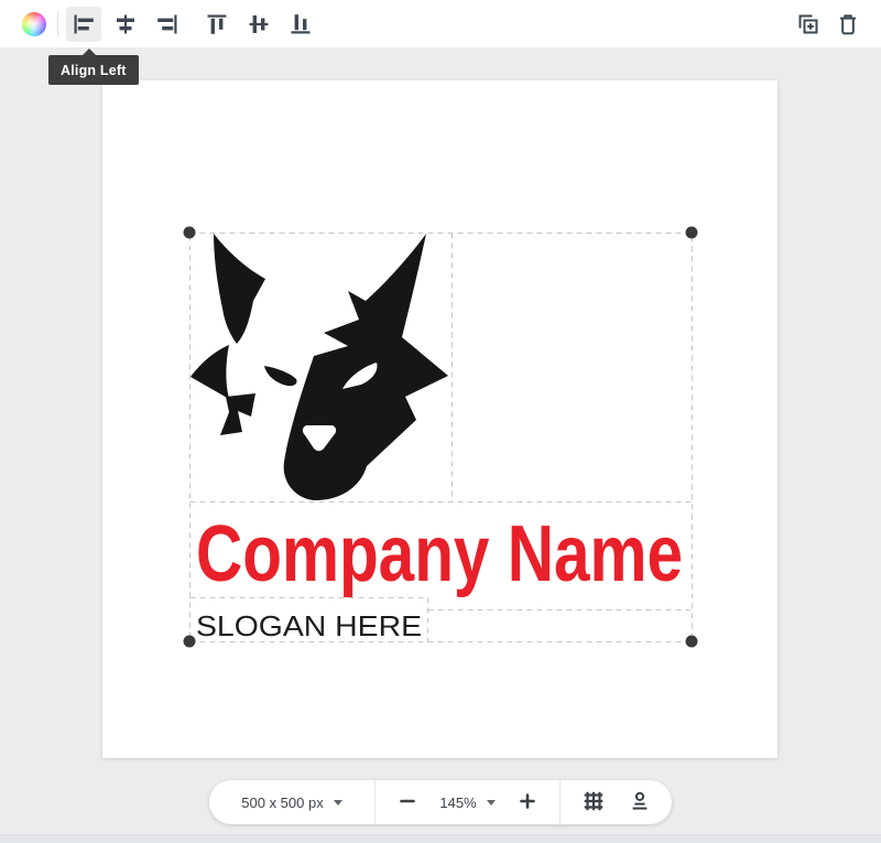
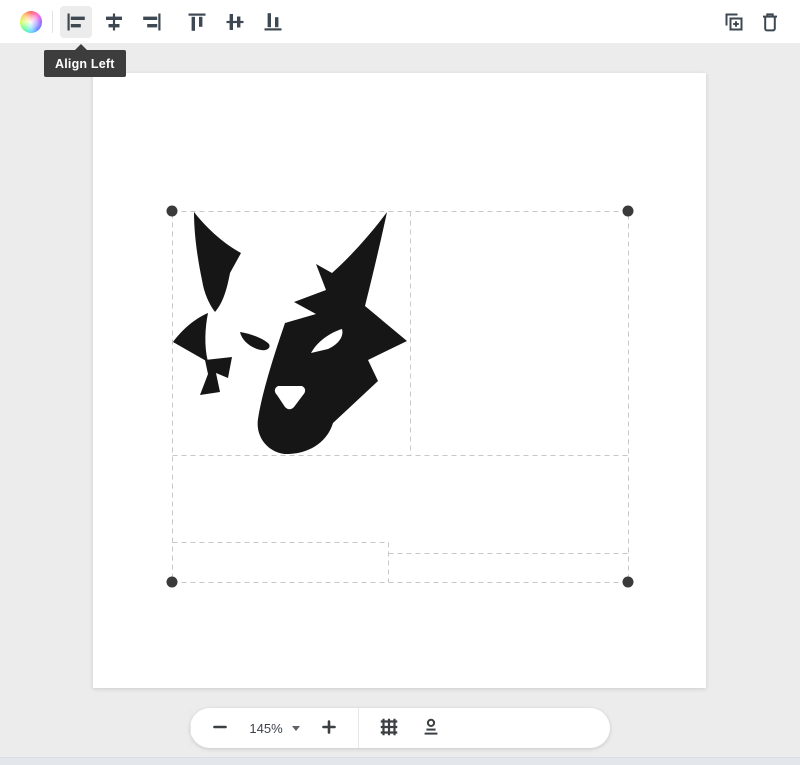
  Align Left
- Company Name
- SLOGAN HERE
- 500 x 500 px
  145%
